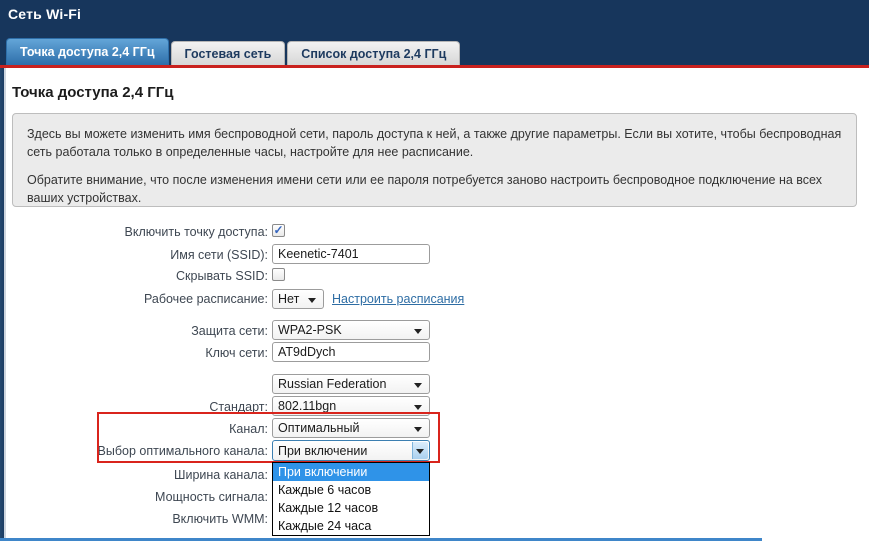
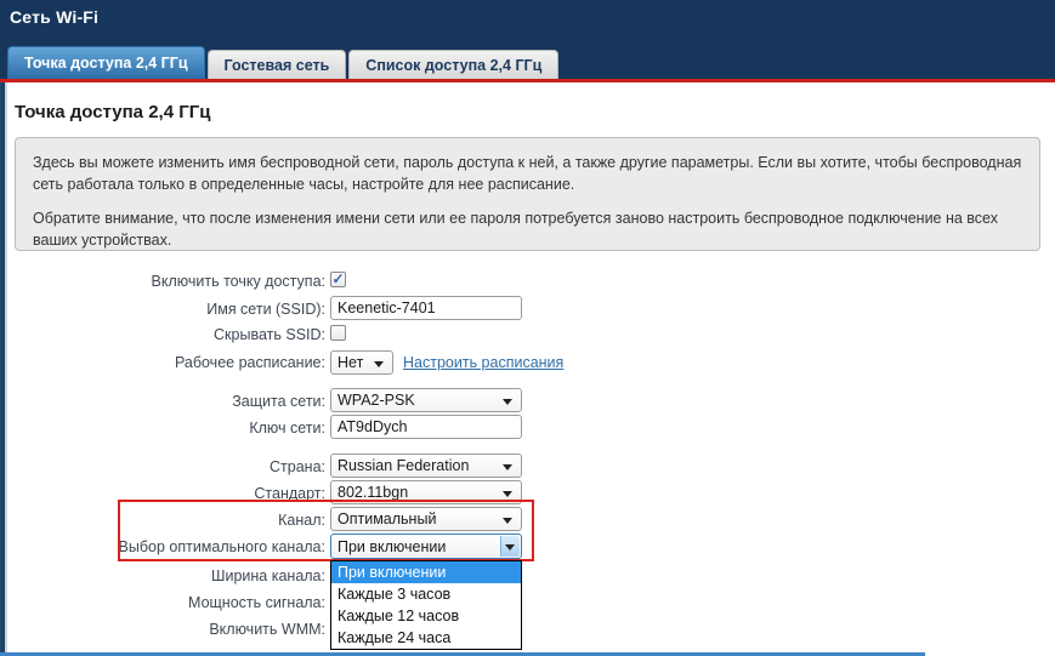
  Сеть Wi-Fi
  Точка доступа 2,4 ГГц
  Гостевая сеть
  Список доступа 2,4 ГГц
  Точка доступа 2,4 ГГц
  Здесь вы можете изменить имя беспроводной сети, пароль доступа к ней, а также другие параметры. Если вы хотите, чтобы беспроводная сеть работала только в определенные часы, настройте для нее расписание.
  Обратите внимание, что после изменения имени сети или ее пароля потребуется заново настроить беспроводное подключение на всех ваших устройствах.
  Включить точку доступа:
  ✓
  Имя сети (SSID):
  Keenetic-7401
  Скрывать SSID:
  Рабочее расписание:
  Нет
  Настроить расписания
  Защита сети:
  WPA2-PSK
  Ключ сети:
  AT9dDych
+ Страна:
  Russian Federation
  Стандарт:
  802.11bgn
  Канал:
  Оптимальный
  Выбор оптимального канала:
  При включении
  Ширина канала:
  Мощность сигнала:
  Включить WMM:
  При включении
- Каждые 6 часов
+ Каждые 3 часов
  Каждые 12 часов
  Каждые 24 часа
